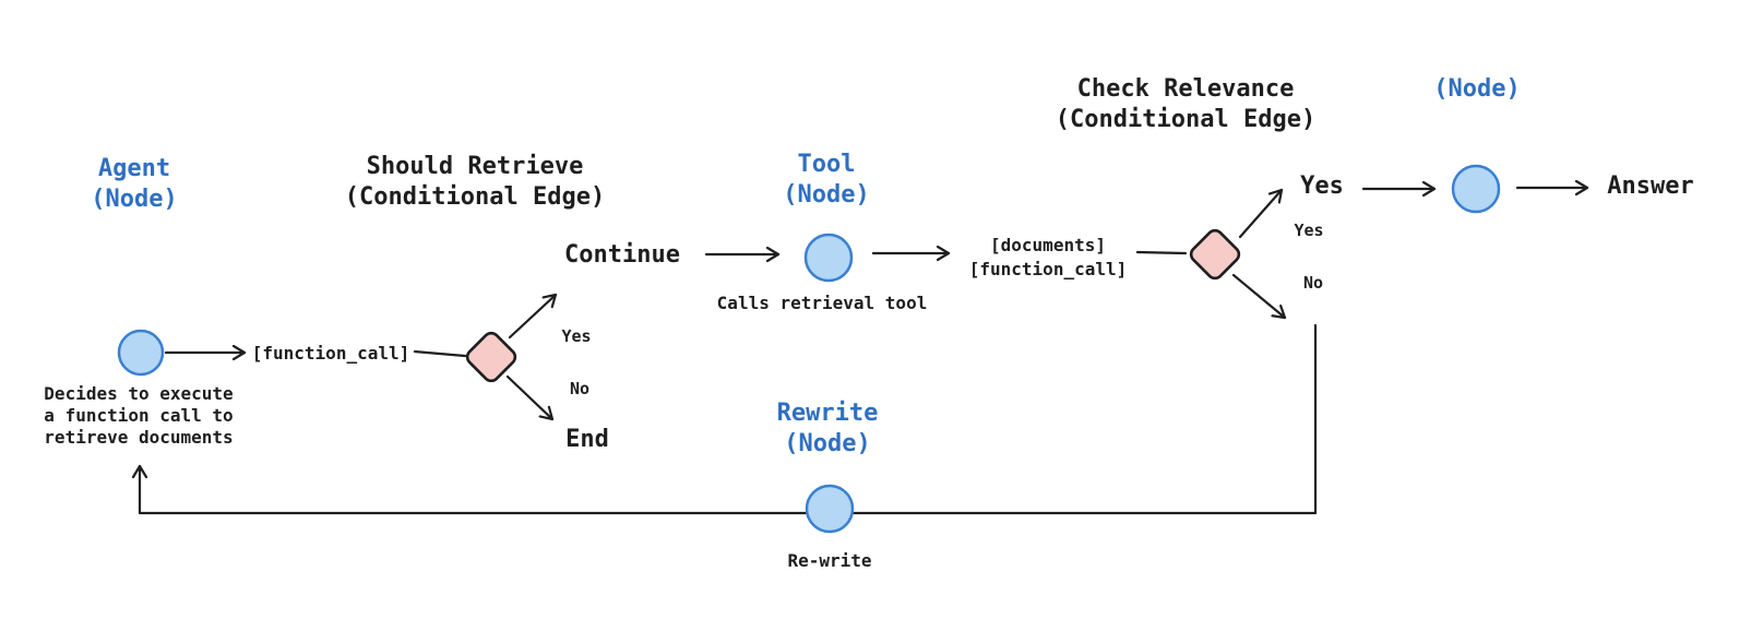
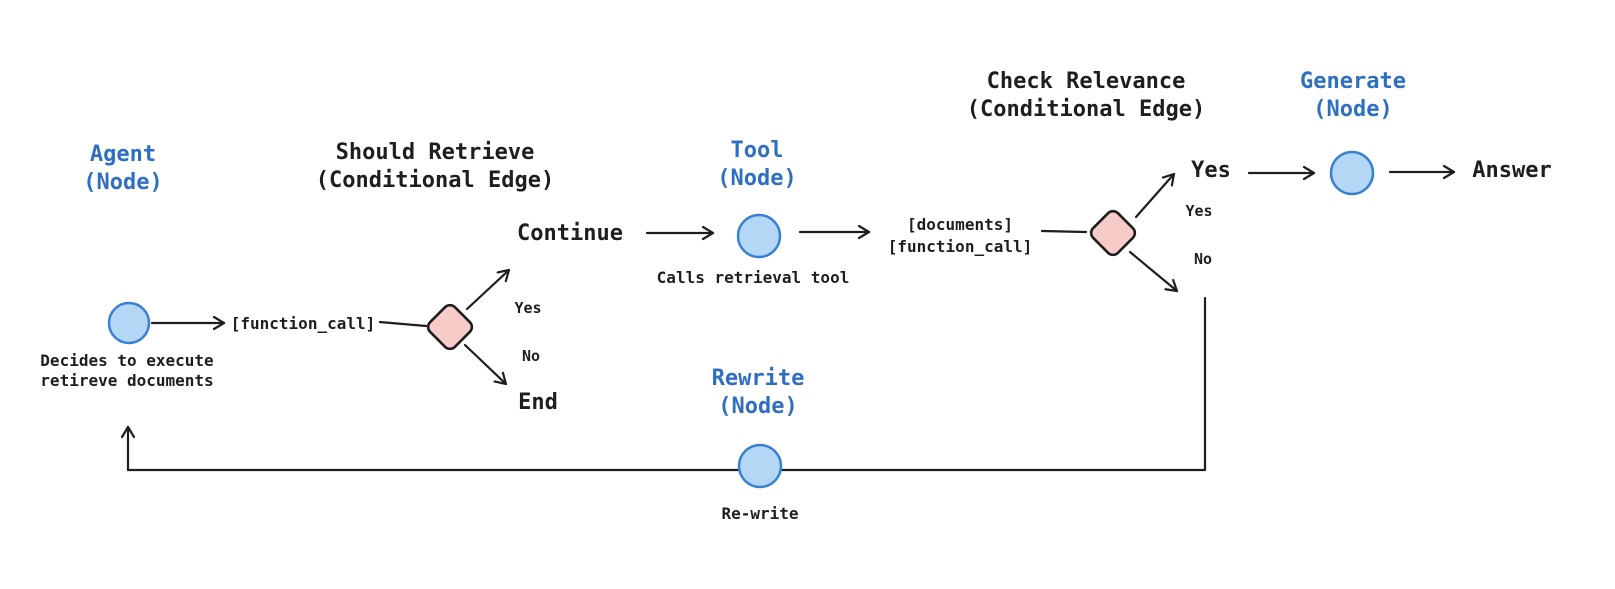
  Agent
  (Node)
  Should Retrieve
  (Conditional Edge)
  Tool
  (Node)
  Check Relevance
  (Conditional Edge)
+ Generate
  (Node)
  Rewrite
  (Node)
  Continue
  End
  Yes
  Answer
  [function_call]
  [documents]
  [function_call]
  Decides to execute
- a function call to
  retireve documents
  Calls retrieval tool
  Re-write
  Yes
  No
  Yes
  No
